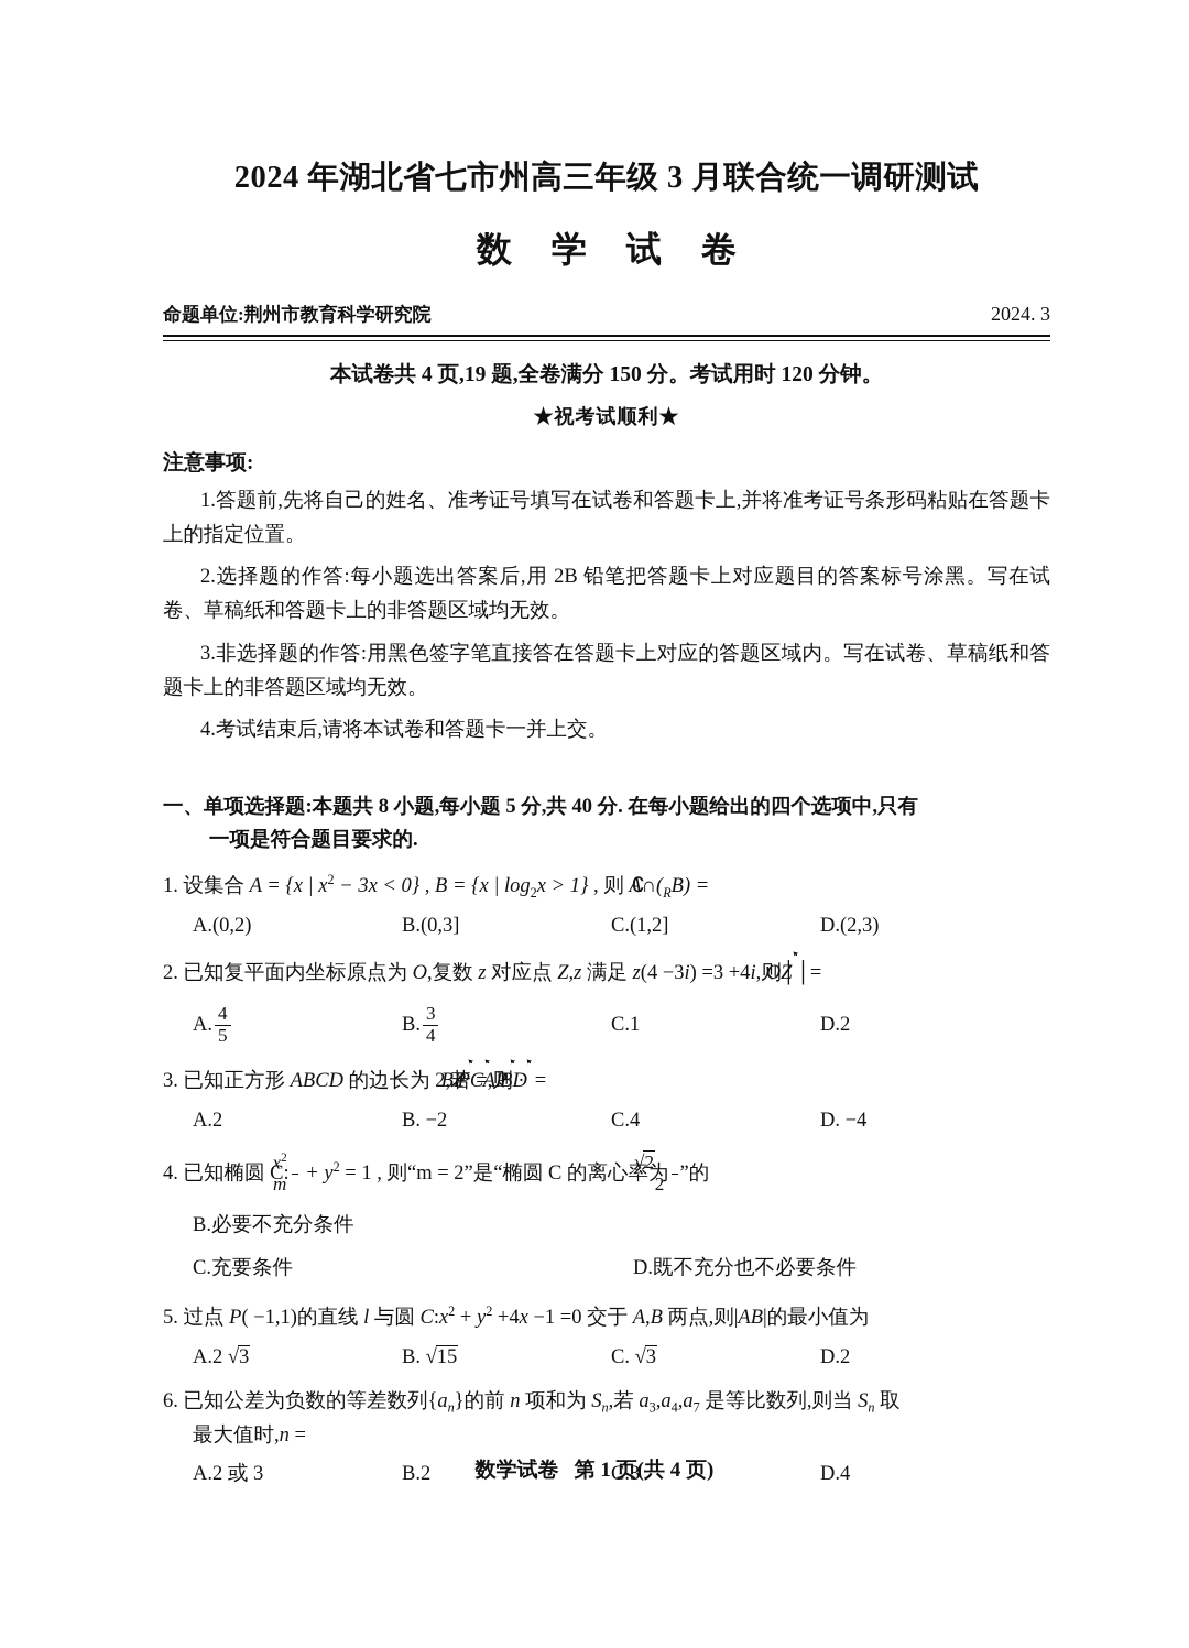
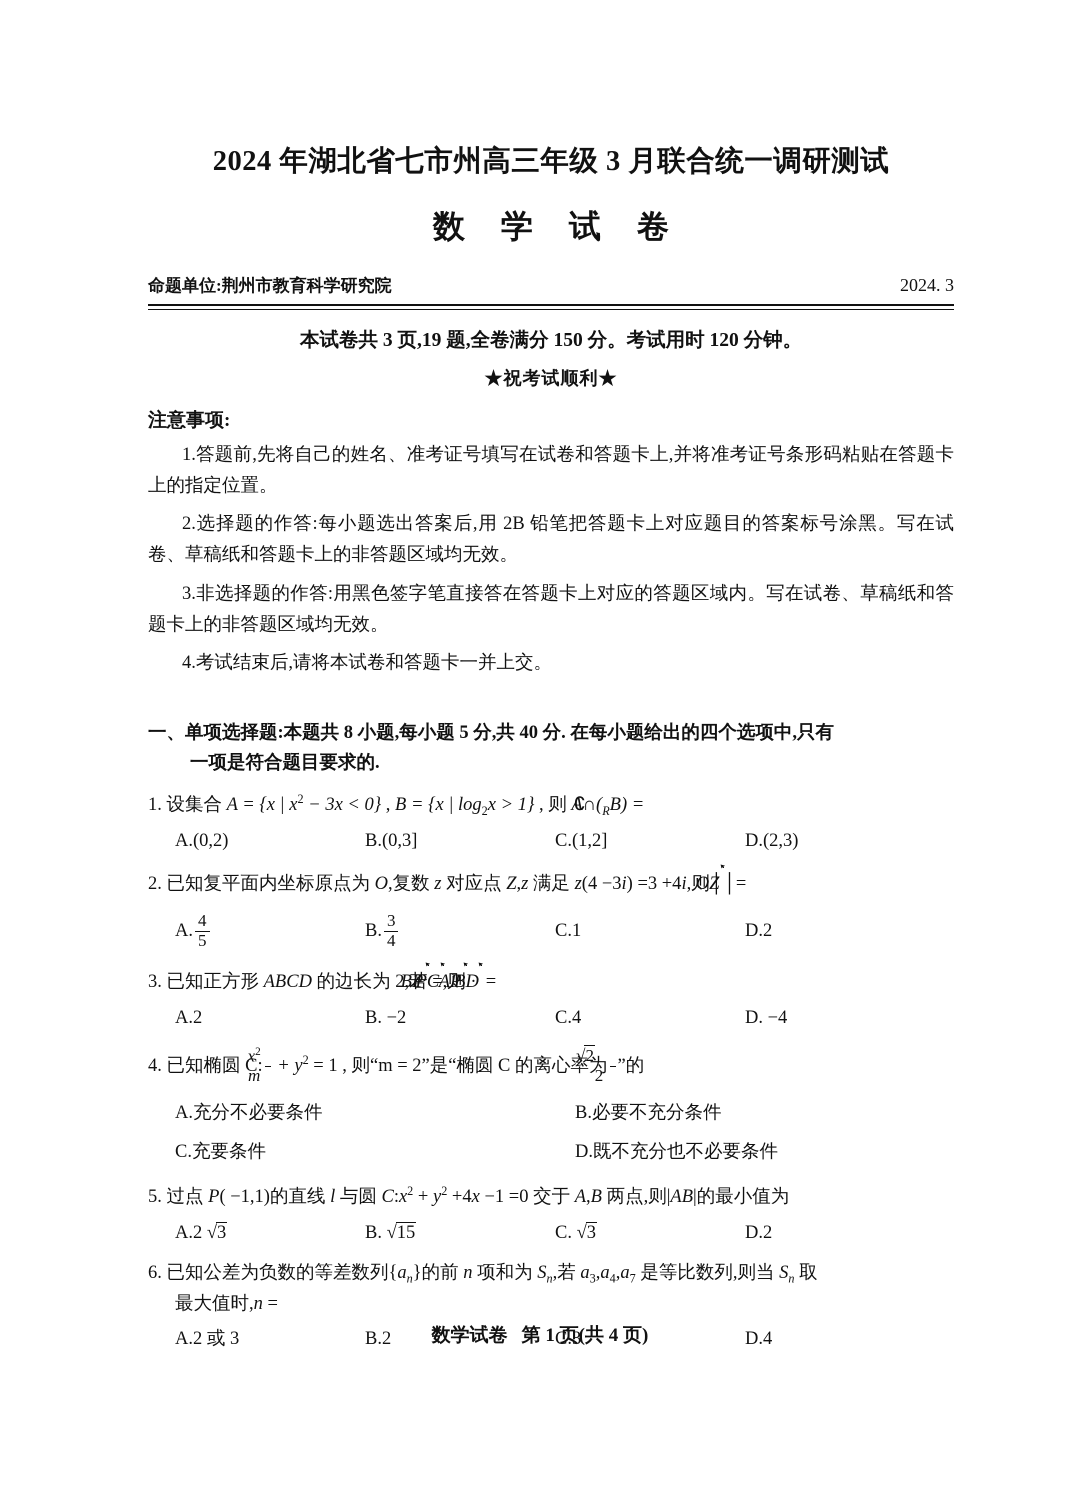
  2024 年湖北省七市州高三年级 3 月联合统一调研测试
  数 学 试 卷
  命题单位:荆州市教育科学研究院
  2024. 3
- 本试卷共 4 页,19 题,全卷满分 150 分。考试用时 120 分钟。
+ 本试卷共 3 页,19 题,全卷满分 150 分。考试用时 120 分钟。
  ★祝考试顺利★
  注意事项:
  1.答题前,先将自己的姓名、准考证号填写在试卷和答题卡上,并将准考证号条形码粘贴在答题卡上的指定位置。
  2.选择题的作答:每小题选出答案后,用 2B 铅笔把答题卡上对应题目的答案标号涂黑。写在试卷、草稿纸和答题卡上的非答题区域均无效。
  3.非选择题的作答:用黑色签字笔直接答在答题卡上对应的答题区域内。写在试卷、草稿纸和答题卡上的非答题区域均无效。
  4.考试结束后,请将本试卷和答题卡一并上交。
  一、单项选择题:本题共 8 小题,每小题 5 分,共 40 分. 在每小题给出的四个选项中,只有
  一项是符合题目要求的.
  1. 设集合 A = {x | x2 − 3x < 0} , B = {x | log2x > 1} , 则 A∩(∁ RB) =
  A.(0,2)
  B.(0,3]
  C.(1,2]
  D.(2,3)
  2. 已知复平面内坐标原点为 O,复数 z 对应点 Z,z 满足 z(4 −3i) =3 +4i,则│OZ │=
  A.
  4
  5
  B.
  3
  4
  C.1
  D.2
  3. 已知正方形 ABCD 的边长为 2,若B =PC ,则A · BD =
  A.2
  B. −2
  C.4
  D. −4
  4. 已知椭圆 C:
  x2
  m
  + y2 = 1 , 则“m = 2”是“椭圆 C 的离心率为
  √2
  2
  ”的
+ A.充分不必要条件
  B.必要不充分条件
  C.充要条件
  D.既不充分也不必要条件
  5. 过点 P( −1,1)的直线 l 与圆 C:x2 + y2 +4x −1 =0 交于 A,B 两点,则|AB|的最小值为
  A.2 √3
  B. √15
  C. √3
  D.2
  6. 已知公差为负数的等差数列{an}的前 n 项和为 Sn,若 a3,a4,a7 是等比数列,则当 Sn 取
  最大值时,n =
  A.2 或 3
  B.2
  C.3
  D.4
  数学试卷 第 1 页(共 4 页)
